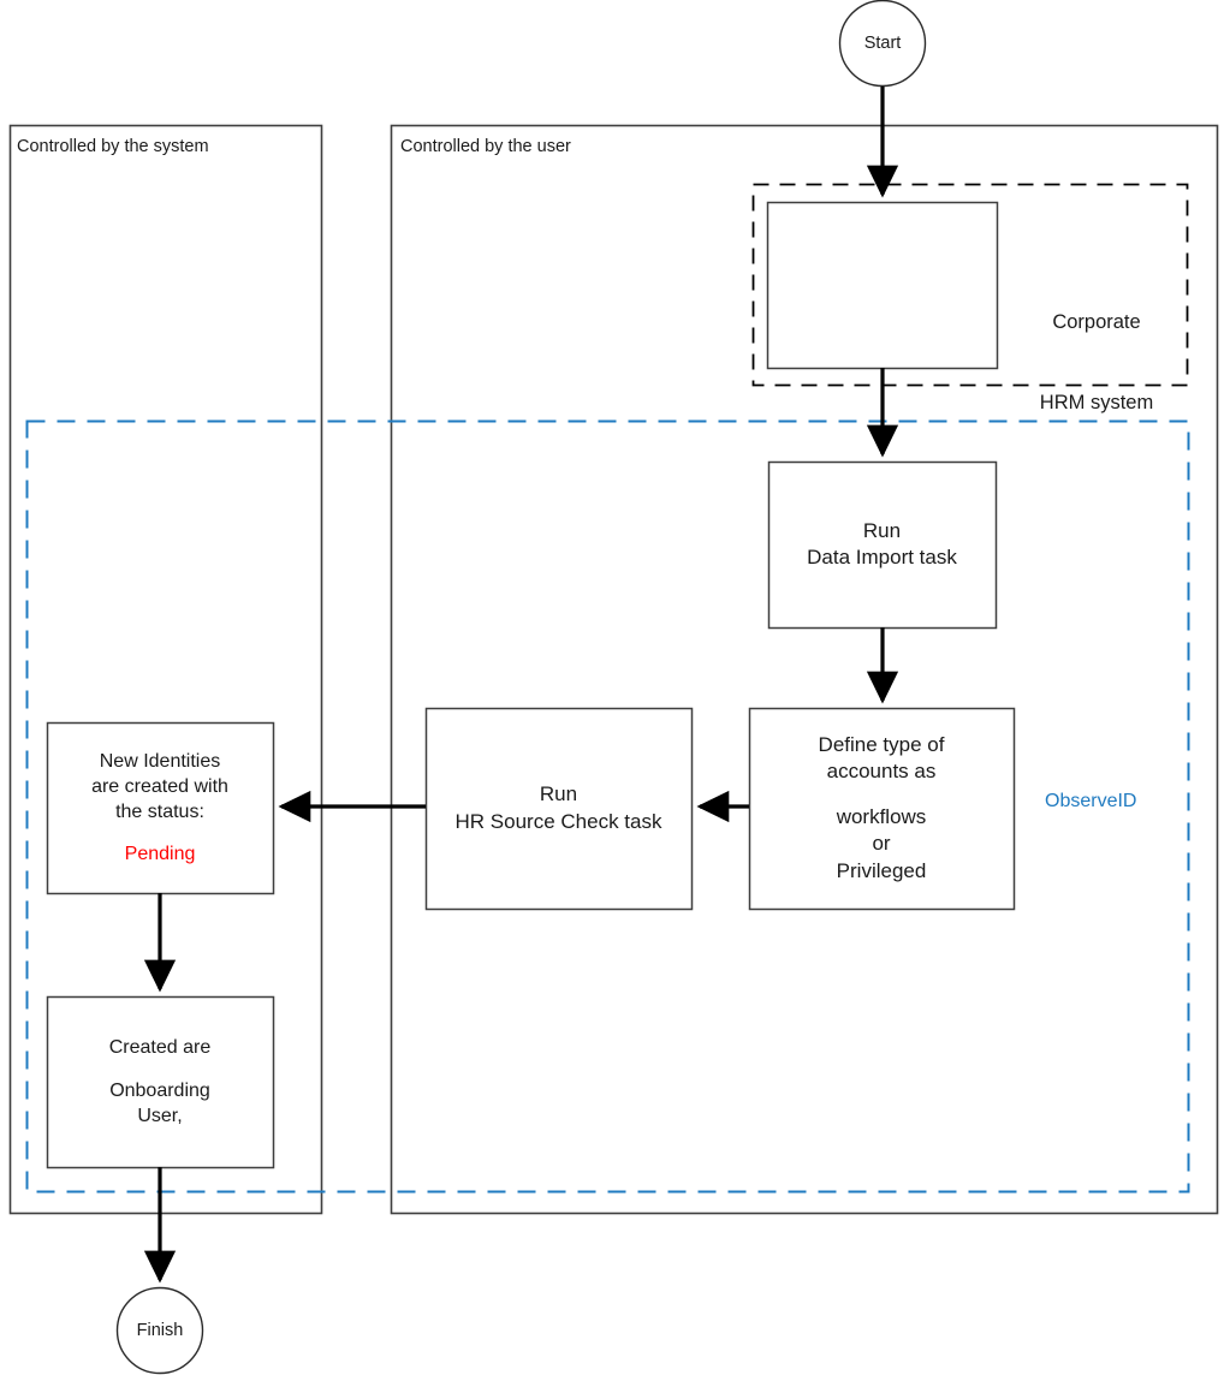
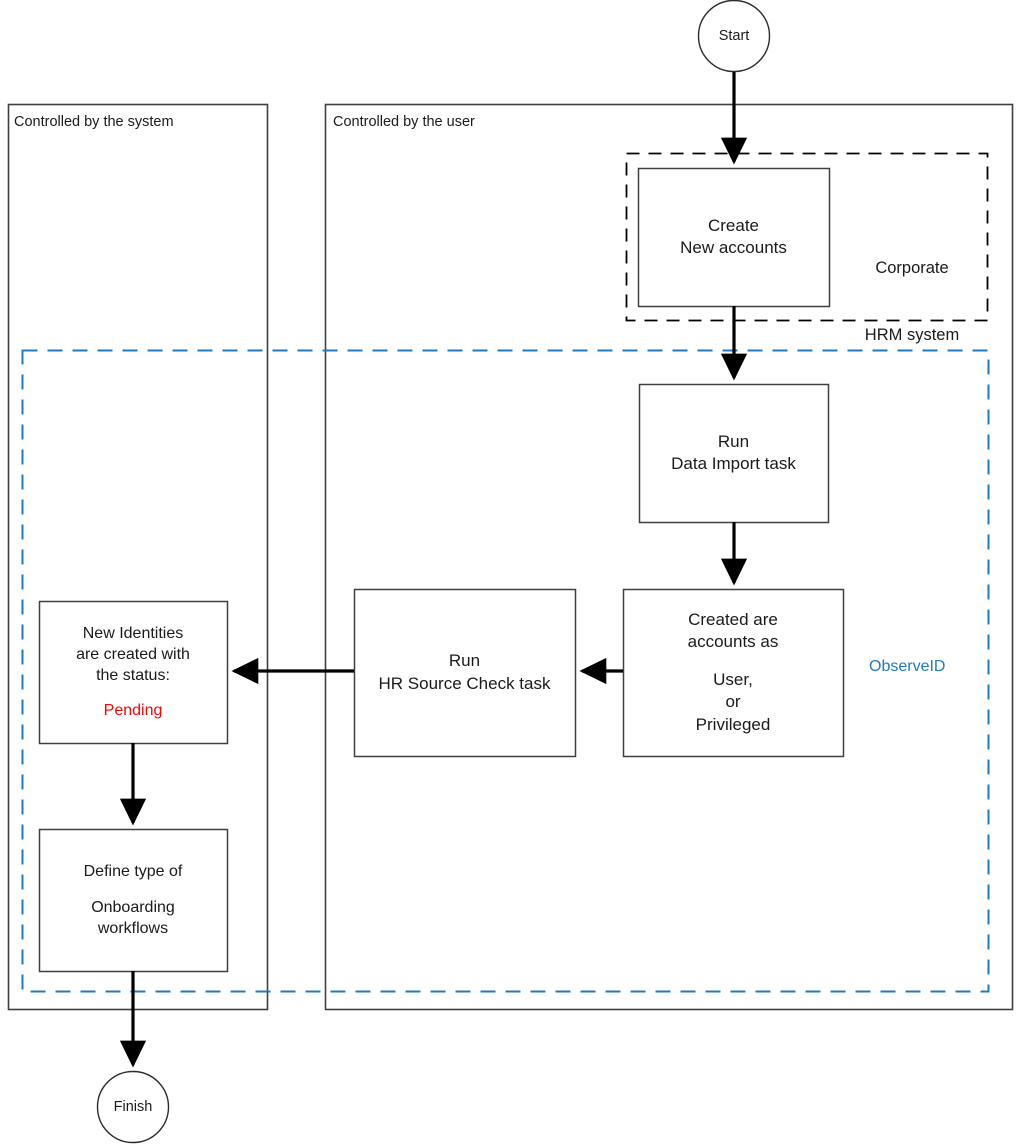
  Controlled by the system
  Controlled by the user
  Corporate
  HRM system
  ObserveID
  Start
  Finish
+ Create
+ New accounts
  Run
  Data Import task
- Define type of
+ Created are
  accounts as
- workflows
+ User,
  or
  Privileged
  Run
  HR Source Check task
  New Identities
  are created with
  the status:
  Pending
- Created are
+ Define type of
  Onboarding
- User,
+ workflows
